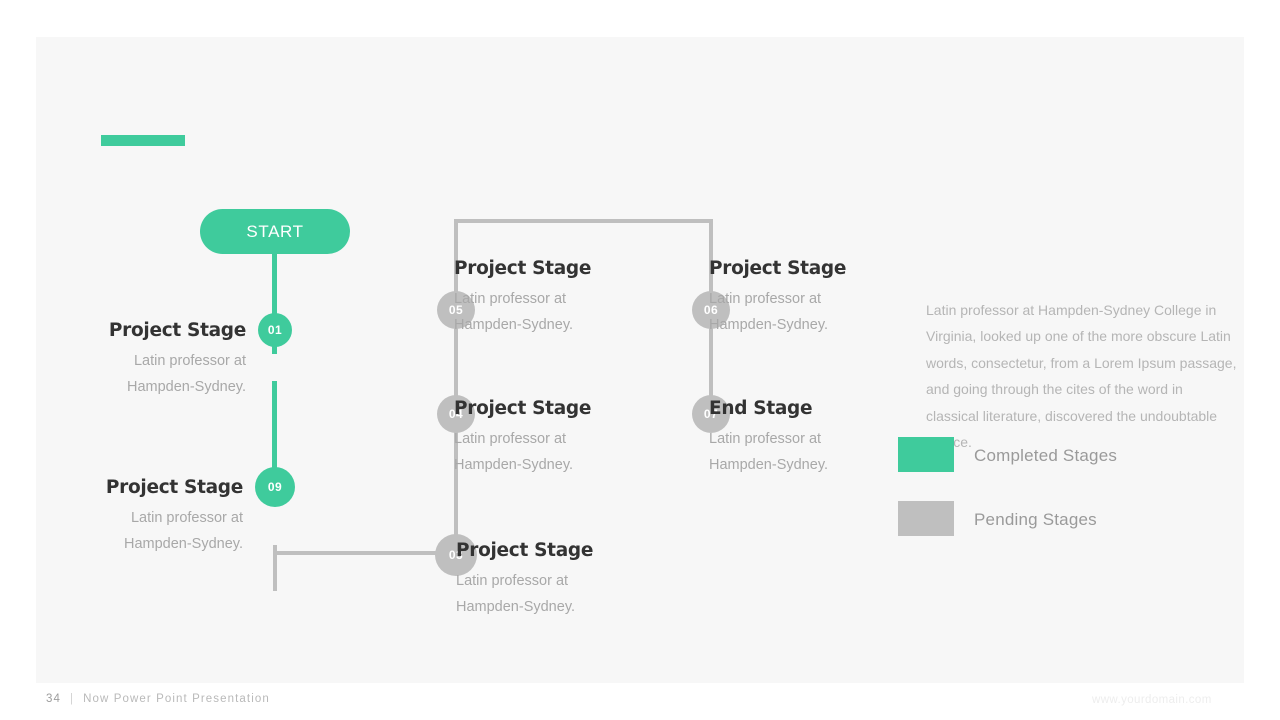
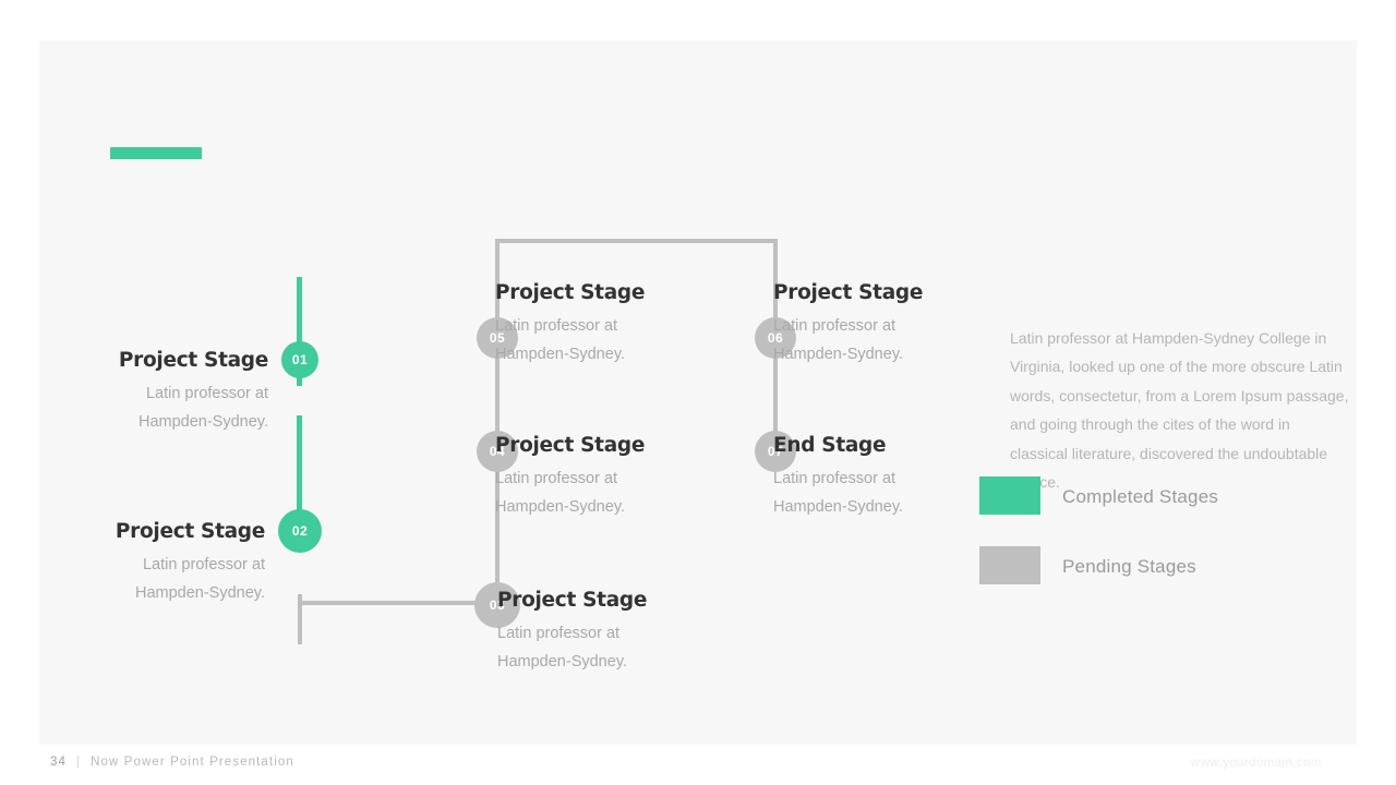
- START
  01
  Project Stage
  Latin professor at Hampden-Sydney.
- 09
+ 02
  Project Stage
  Latin professor at Hampden-Sydney.
  03
  Project Stage
  Latin professor at Hampden-Sydney.
  04
  Project Stage
  Latin professor at Hampden-Sydney.
  05
  Project Stage
  Latin professor at Hampden-Sydney.
  06
  Project Stage
  Latin professor at Hampden-Sydney.
  07
  End Stage
  Latin professor at Hampden-Sydney.
  Latin professor at Hampden-Sydney College in Virginia, looked up one of the more obscure Latin words, consectetur, from a Lorem Ipsum passage, and going through the cites of the word in classical literature, discovered the undoubtable ce.
  Completed Stages
  Pending Stages
  34
  |
  Now Power Point Presentation
